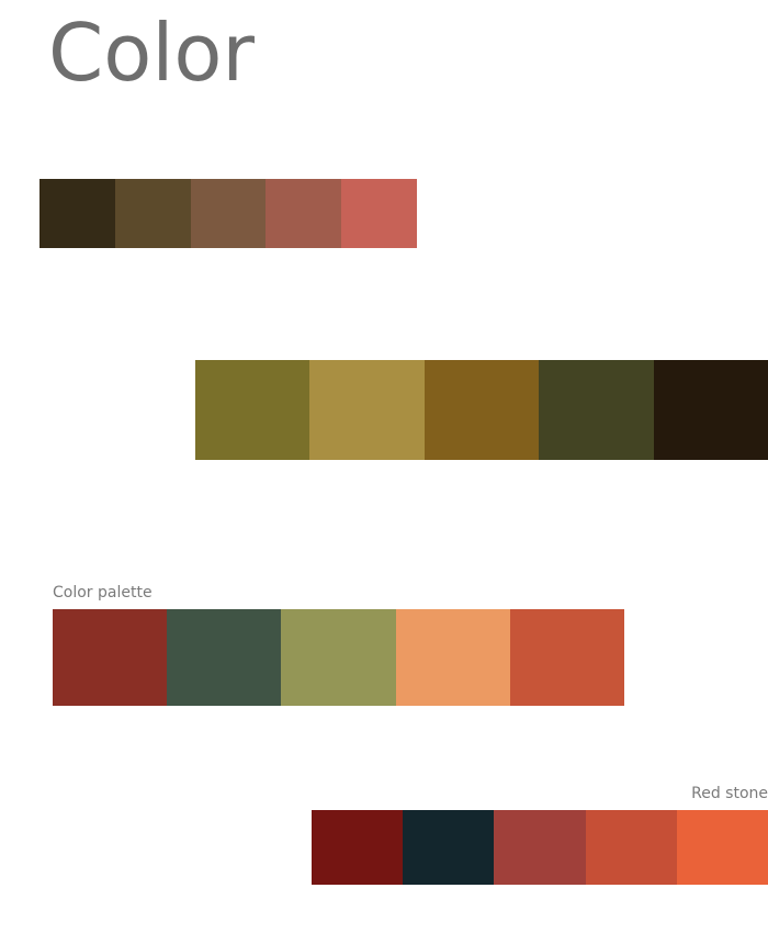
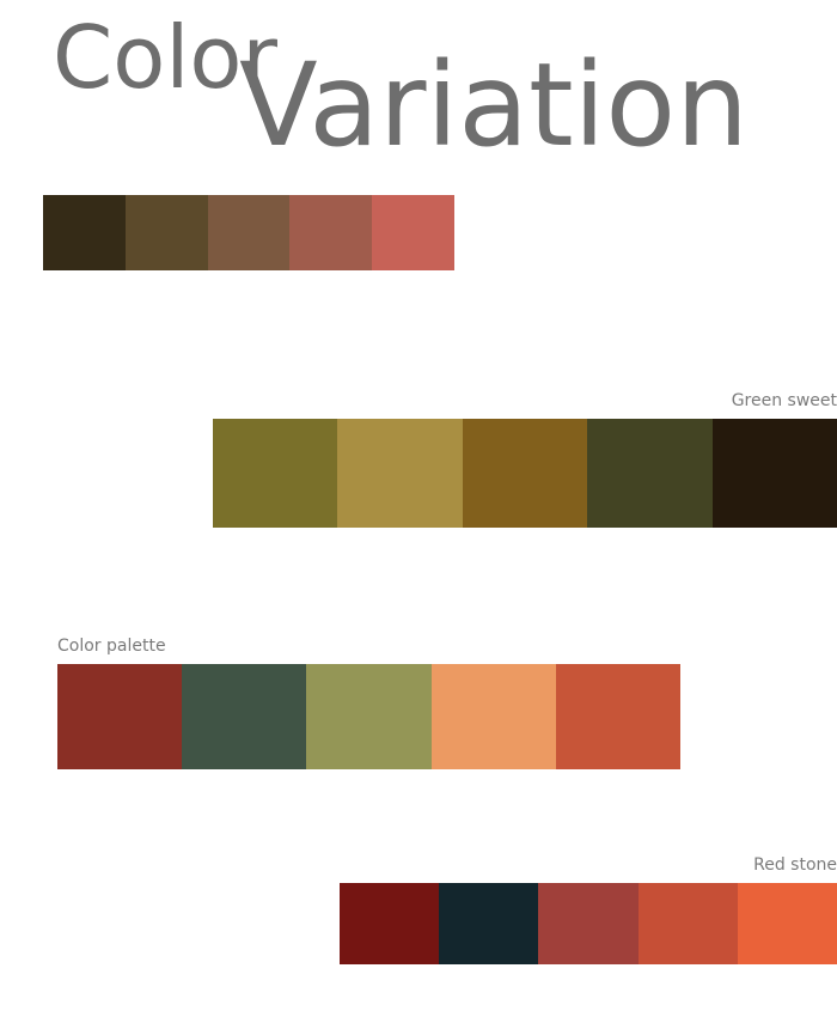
  Color
+ Variation
+ Green sweet
  Color palette
  Red stone
